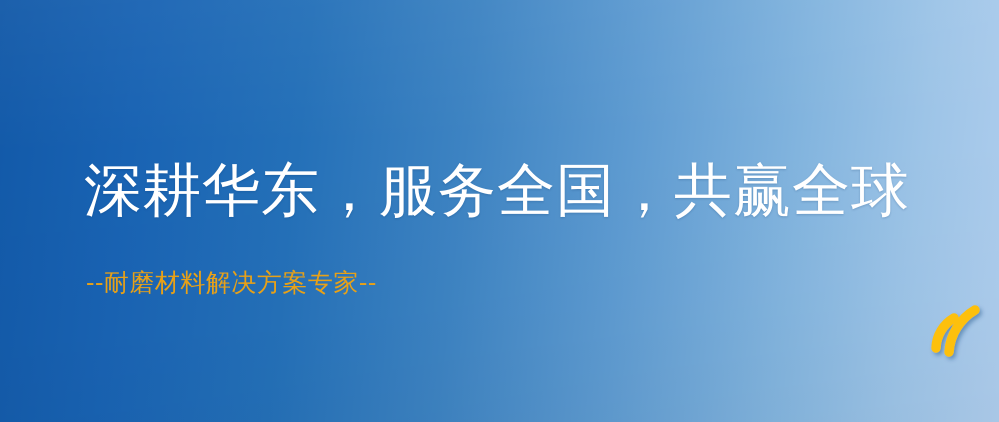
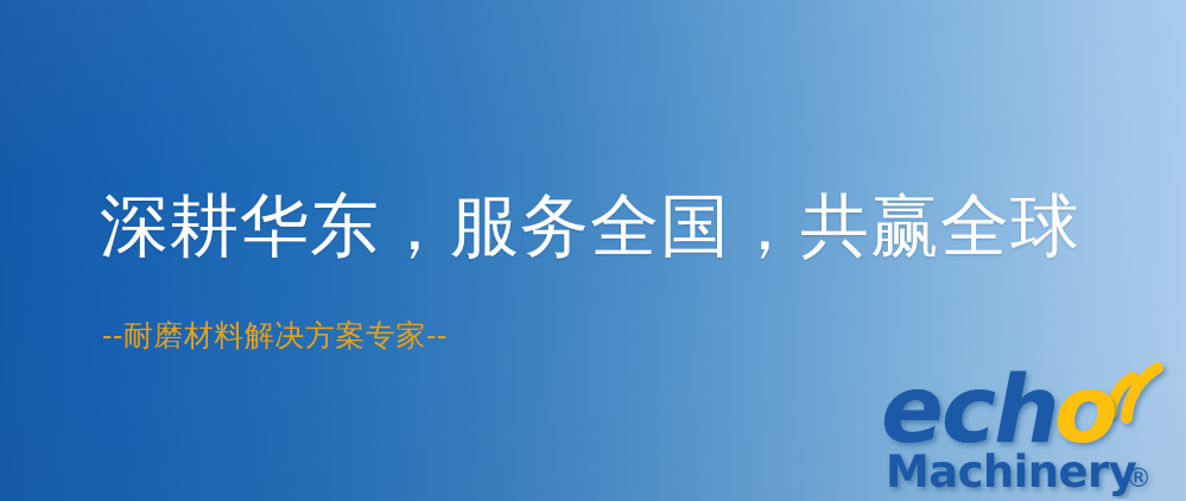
  深耕华东，服务全国，共赢全球
  --耐磨材料解决方案专家--
+ ech
+ o
+ Machinery
+ ®
